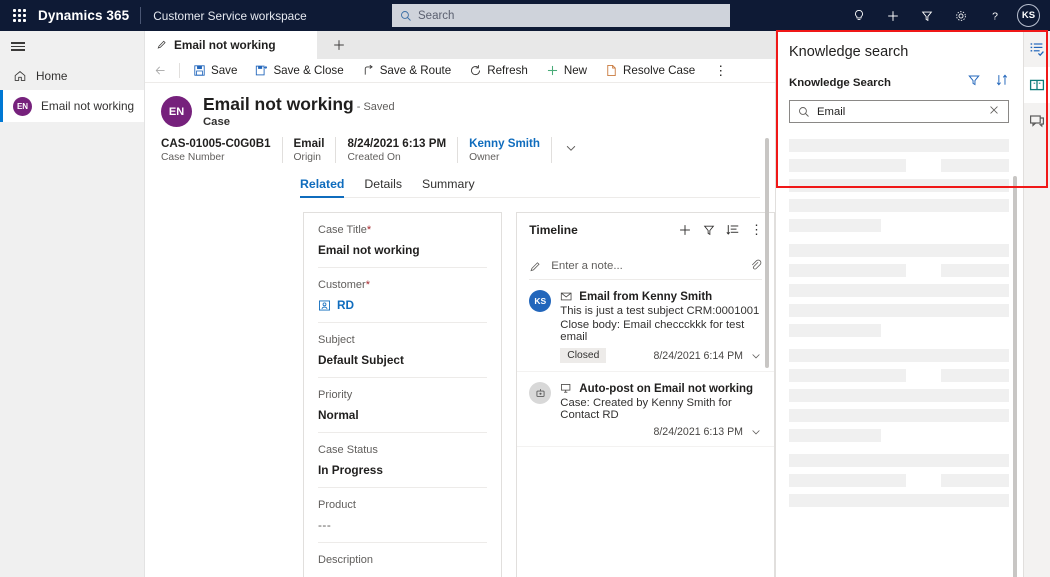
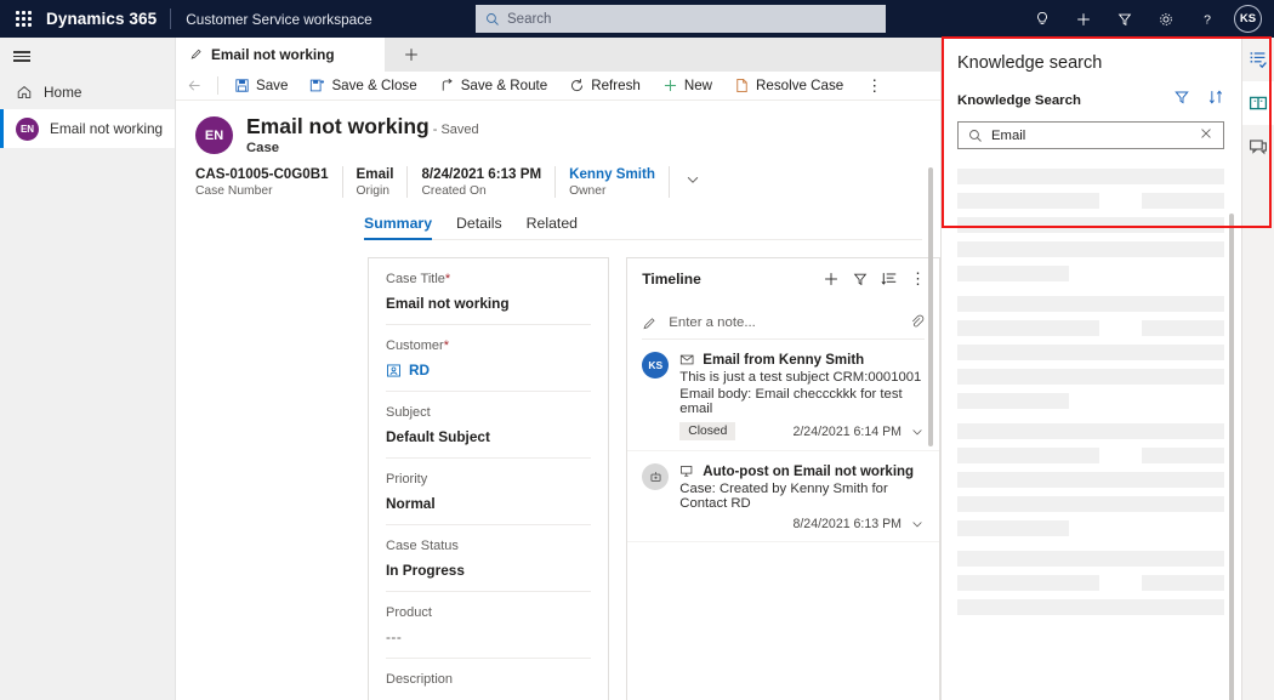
  Dynamics 365
  Customer Service workspace
  Search
  ?
  KS
  Home
  EN
  Email not working
  Email not working
  Save
  Save & Close
  Save & Route
  Refresh
  New
  Resolve Case
  ⋮
  EN
  Email not working - Saved
  Case
  CAS-01005-C0G0B1
  Case Number
  Email
  Origin
  8/24/2021 6:13 PM
  Created On
  Kenny Smith
  Owner
- Related
+ Summary
  Details
- Summary
+ Related
  Case Title*
  Email not working
  Customer*
  RD
  Subject
  Default Subject
  Priority
  Normal
  Case Status
  In Progress
  Product
  ---
  Description
  Timeline
  ⋮
  Enter a note...
  KS
  Email from Kenny Smith
  This is just a test subject CRM:0001001
- Close body: Email checcckkk for test email
+ Email body: Email checcckkk for test email
  Closed
- 8/24/2021 6:14 PM
+ 2/24/2021 6:14 PM
  Auto-post on Email not working
  Case: Created by Kenny Smith for Contact RD
  8/24/2021 6:13 PM
  Knowledge search
  Knowledge Search
  Email
